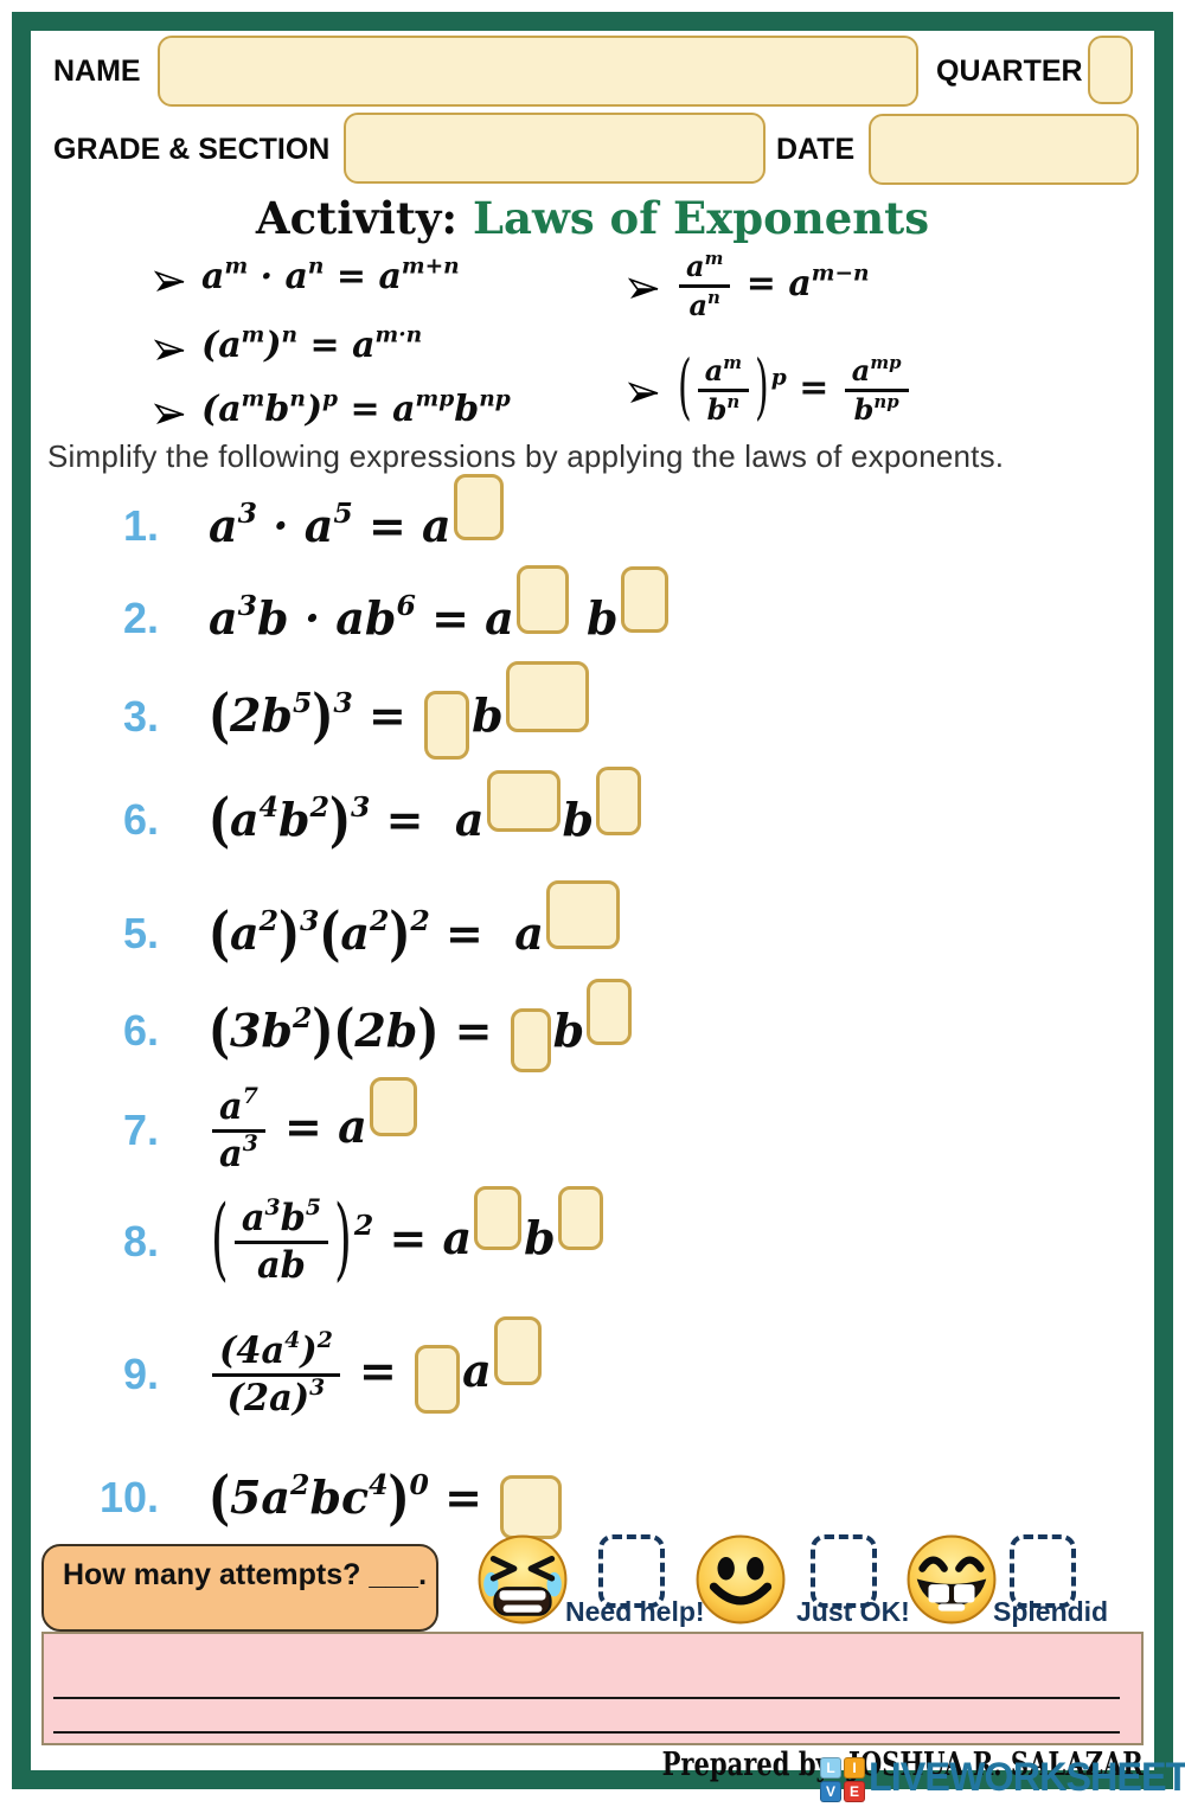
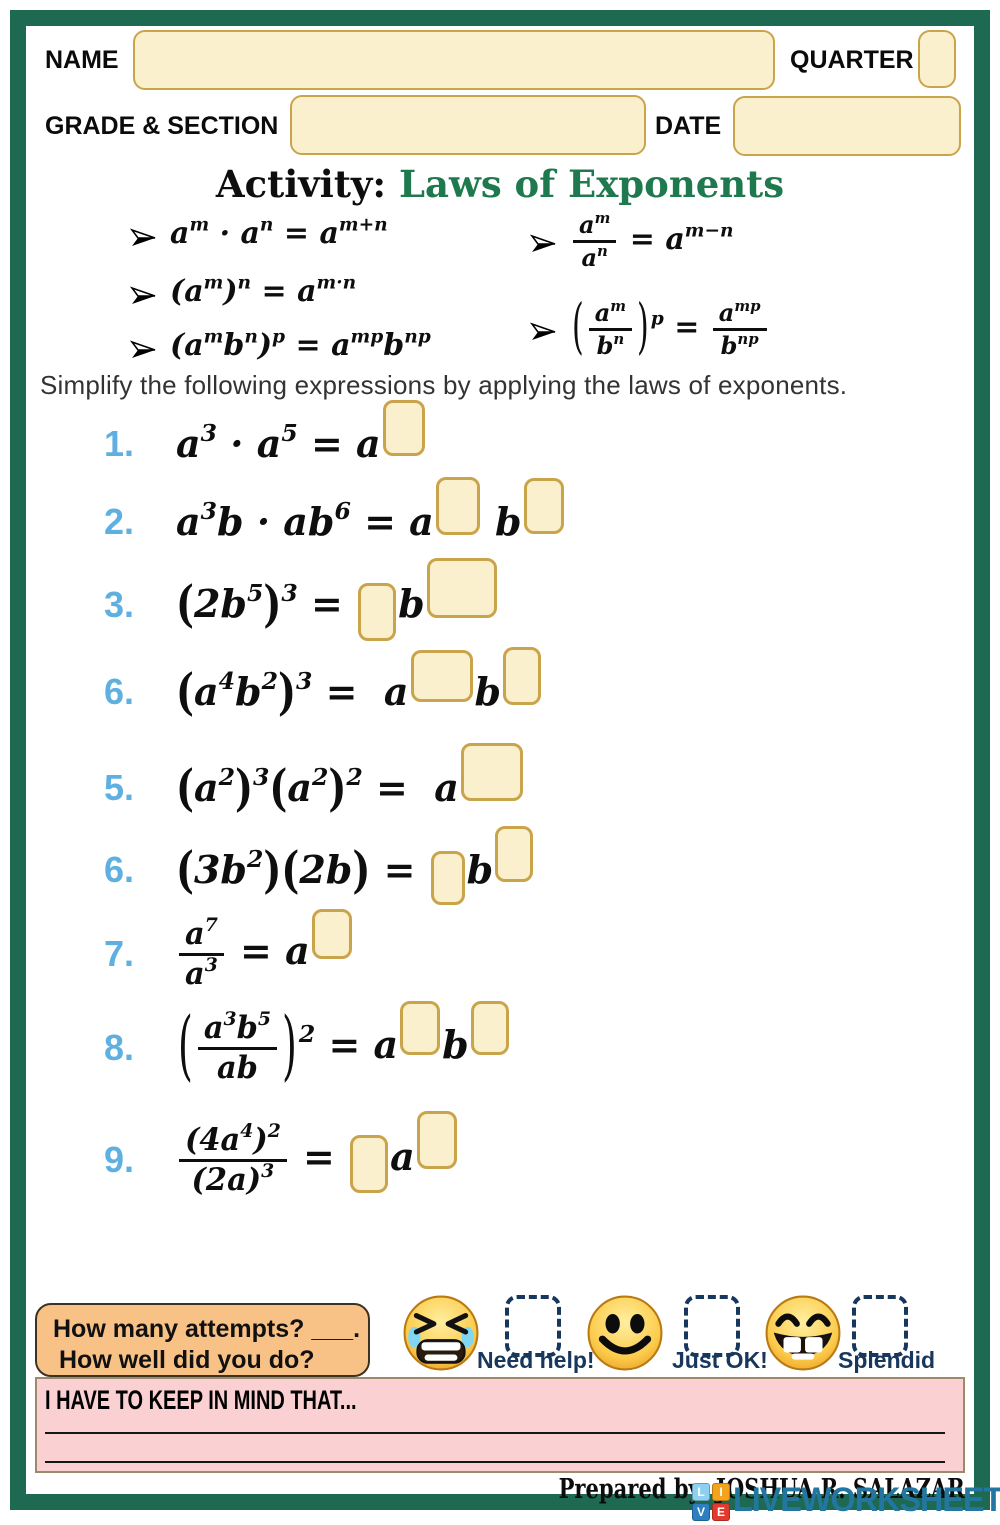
  NAME
  QUARTER
  GRADE & SECTION
  DATE
  Activity: Laws of Exponents
  am · an = am+n
  (am)n = am·n
  (ambn)p = ampbnp
  am
  an
  = am−n
  (
  am
  bn
  )p =
  amp
  bnp
  Simplify the following expressions by applying the laws of exponents.
  1. a3 · a5 = a
  2. a3b · ab6 = a b
  3. (2b5)3 = b
  6. (a4b2)3 = a b
  5. (a2)3(a2)2 = a
  6. (3b2)(2b) = b
  7.
  a7
  a3
  = a
  8. (
  a3b5
  ab
  )2 = a b
  9.
  (4a4)2
  (2a)3
  = a
- 10. (5a2bc4)0 =
  How many attempts? ___.
+ How well did you do?
  Need help!
  Just OK!
  Splendid
+ I HAVE TO KEEP IN MIND THAT...
  Prepared bOSHUA R. SALAZAR
  L
  I
  V
  E
  LIVEWORKSHEET
